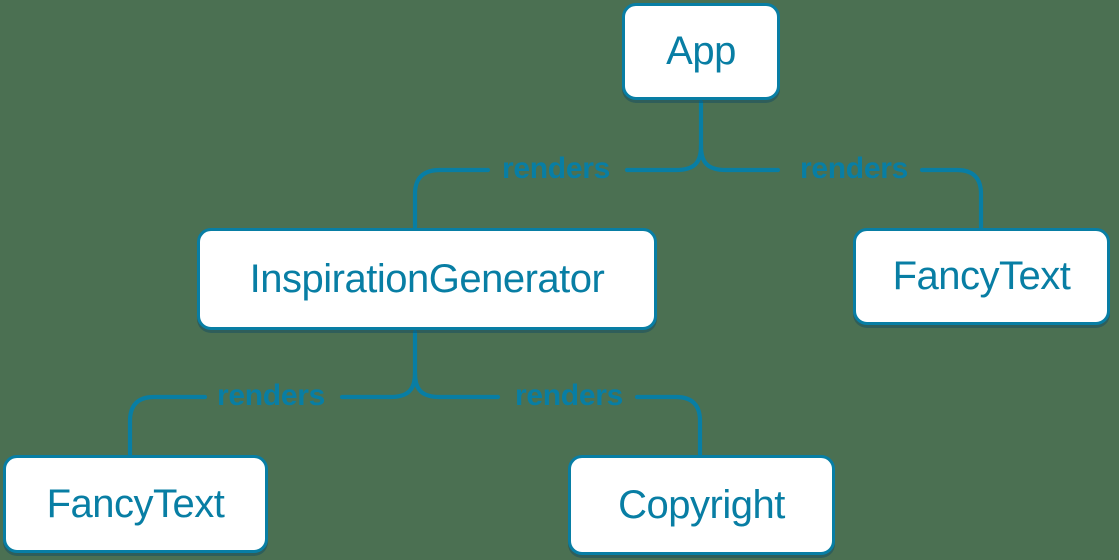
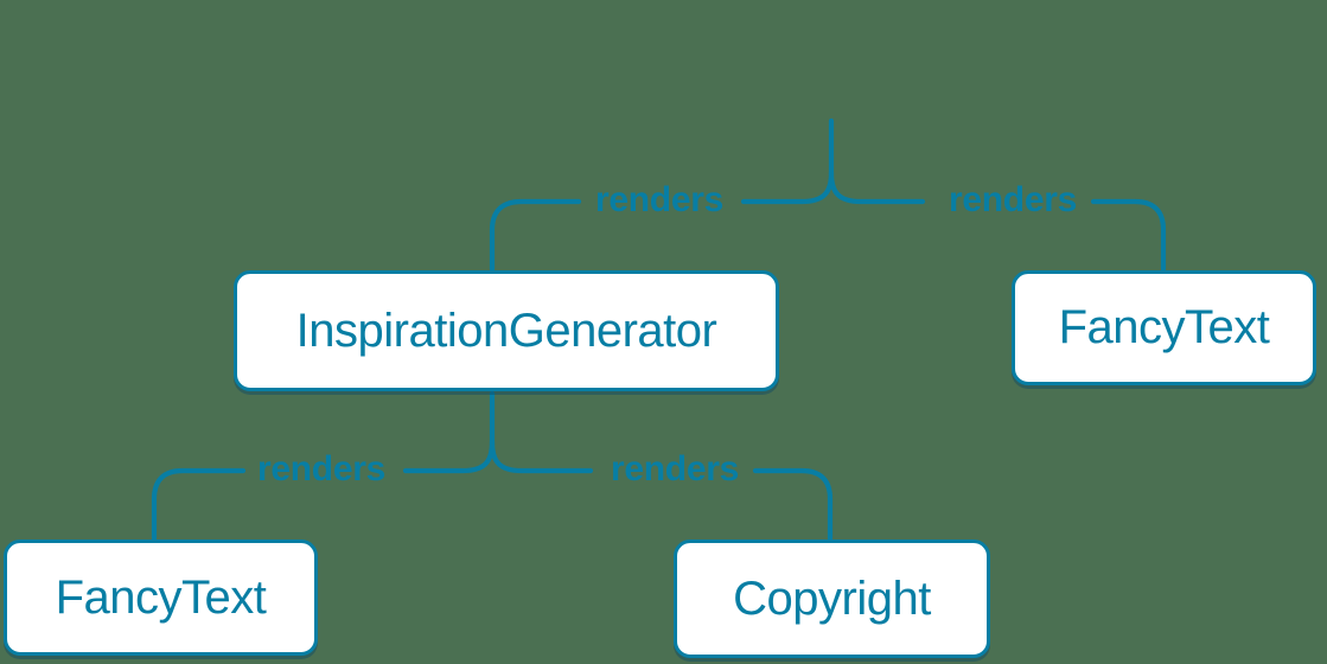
- App
  InspirationGenerator
  FancyText
  FancyText
  Copyright
  renders
  renders
  renders
  renders
